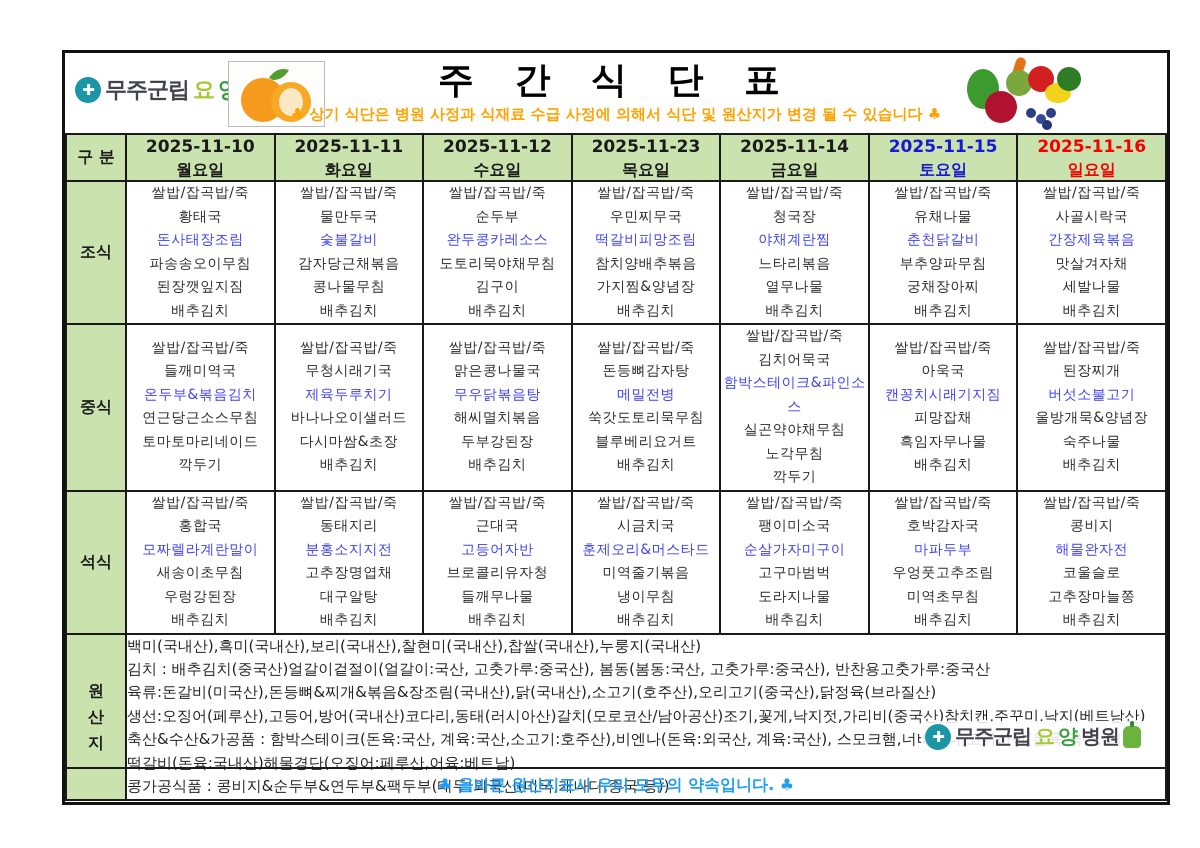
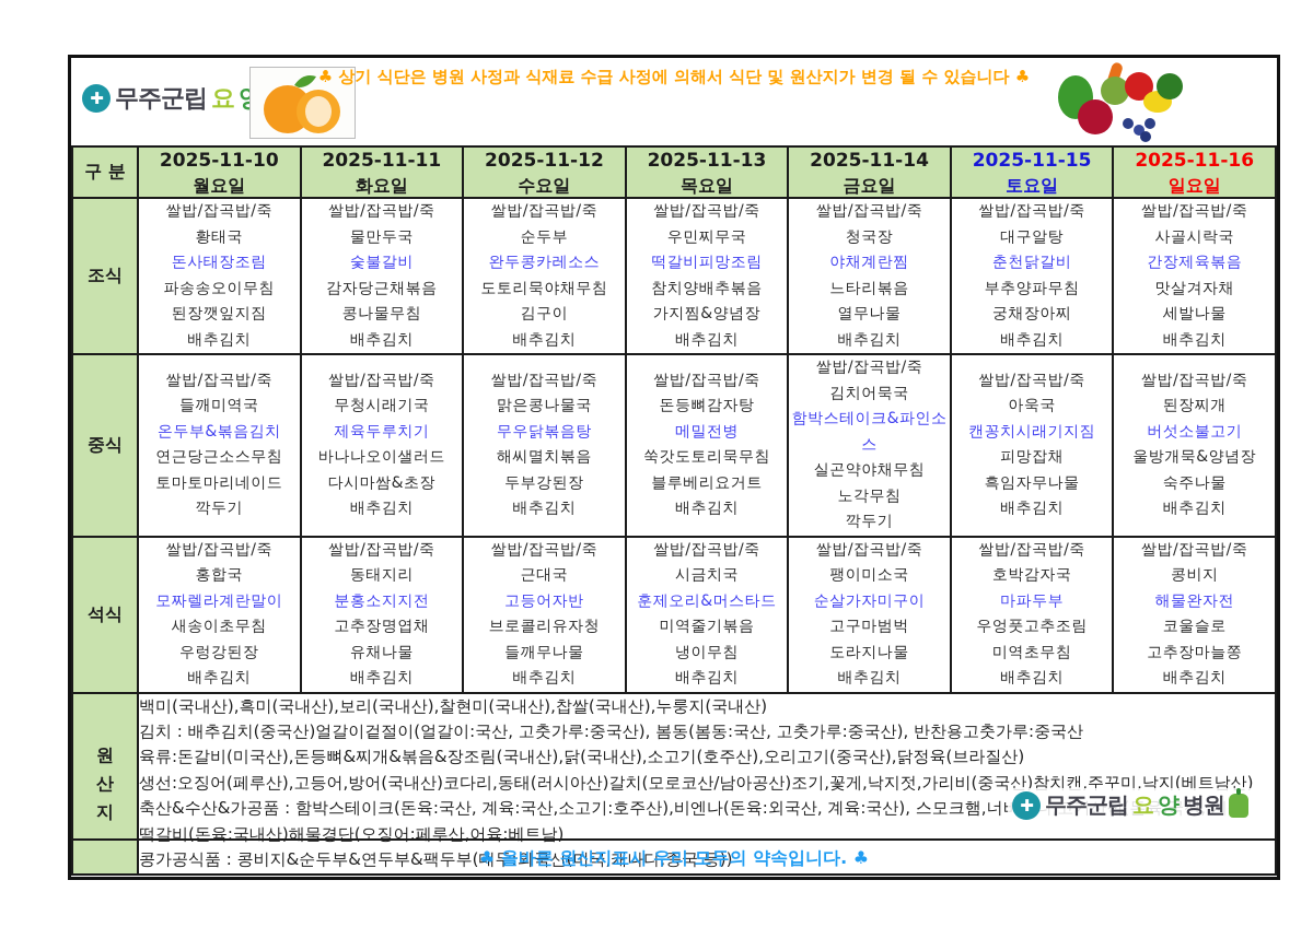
  ✚
  무주군립
  요
- 주 간 식 단 표
  ♣ 상기 식단은 병원 사정과 식재료 수급 사정에 의해서 식단 및 원산지가 변경 될 수 있습니다 ♣
- 구 분	2025-11-10월요일	2025-11-11화요일	2025-11-12수요일	2025-11-23목요일	2025-11-14금요일	2025-11-15토요일	2025-11-16일요일
+ 구 분	2025-11-10월요일	2025-11-11화요일	2025-11-12수요일	2025-11-13목요일	2025-11-14금요일	2025-11-15토요일	2025-11-16일요일
- 조식	쌀밥/잡곡밥/죽황태국돈사태장조림파송송오이무침된장깻잎지짐배추김치	쌀밥/잡곡밥/죽물만두국숯불갈비감자당근채볶음콩나물무침배추김치	쌀밥/잡곡밥/죽순두부완두콩카레소스도토리묵야채무침김구이배추김치	쌀밥/잡곡밥/죽우민찌무국떡갈비피망조림참치양배추볶음가지찜&양념장배추김치	쌀밥/잡곡밥/죽청국장야채계란찜느타리볶음열무나물배추김치	쌀밥/잡곡밥/죽유채나물춘천닭갈비부추양파무침궁채장아찌배추김치	쌀밥/잡곡밥/죽사골시락국간장제육볶음맛살겨자채세발나물배추김치
+ 조식	쌀밥/잡곡밥/죽황태국돈사태장조림파송송오이무침된장깻잎지짐배추김치	쌀밥/잡곡밥/죽물만두국숯불갈비감자당근채볶음콩나물무침배추김치	쌀밥/잡곡밥/죽순두부완두콩카레소스도토리묵야채무침김구이배추김치	쌀밥/잡곡밥/죽우민찌무국떡갈비피망조림참치양배추볶음가지찜&양념장배추김치	쌀밥/잡곡밥/죽청국장야채계란찜느타리볶음열무나물배추김치	쌀밥/잡곡밥/죽대구알탕춘천닭갈비부추양파무침궁채장아찌배추김치	쌀밥/잡곡밥/죽사골시락국간장제육볶음맛살겨자채세발나물배추김치
  중식	쌀밥/잡곡밥/죽들깨미역국온두부&볶음김치연근당근소스무침토마토마리네이드깍두기	쌀밥/잡곡밥/죽무청시래기국제육두루치기바나나오이샐러드다시마쌈&초장배추김치	쌀밥/잡곡밥/죽맑은콩나물국무우닭볶음탕해씨멸치볶음두부강된장배추김치	쌀밥/잡곡밥/죽돈등뼈감자탕메밀전병쑥갓도토리묵무침블루베리요거트배추김치	쌀밥/잡곡밥/죽김치어묵국함박스테이크&파인소스실곤약야채무침노각무침깍두기	쌀밥/잡곡밥/죽아욱국캔꽁치시래기지짐피망잡채흑임자무나물배추김치	쌀밥/잡곡밥/죽된장찌개버섯소불고기울방개묵&양념장숙주나물배추김치
- 석식	쌀밥/잡곡밥/죽홍합국모짜렐라계란말이새송이초무침우렁강된장배추김치	쌀밥/잡곡밥/죽동태지리분홍소지지전고추장명엽채대구알탕배추김치	쌀밥/잡곡밥/죽근대국고등어자반브로콜리유자청들깨무나물배추김치	쌀밥/잡곡밥/죽시금치국훈제오리&머스타드미역줄기볶음냉이무침배추김치	쌀밥/잡곡밥/죽팽이미소국순살가자미구이고구마범벅도라지나물배추김치	쌀밥/잡곡밥/죽호박감자국마파두부우엉풋고추조림미역초무침배추김치	쌀밥/잡곡밥/죽콩비지해물완자전코울슬로고추장마늘쫑배추김치
+ 석식	쌀밥/잡곡밥/죽홍합국모짜렐라계란말이새송이초무침우렁강된장배추김치	쌀밥/잡곡밥/죽동태지리분홍소지지전고추장명엽채유채나물배추김치	쌀밥/잡곡밥/죽근대국고등어자반브로콜리유자청들깨무나물배추김치	쌀밥/잡곡밥/죽시금치국훈제오리&머스타드미역줄기볶음냉이무침배추김치	쌀밥/잡곡밥/죽팽이미소국순살가자미구이고구마범벅도라지나물배추김치	쌀밥/잡곡밥/죽호박감자국마파두부우엉풋고추조림미역초무침배추김치	쌀밥/잡곡밥/죽콩비지해물완자전코울슬로고추장마늘쫑배추김치
  원 산 지	백미(국내산),흑미(국내산),보리(국내산),찰현미(국내산),찹쌀(국내산),누룽지(국내산)김치 : 배추김치(중국산)얼갈이겉절이(얼갈이:국산, 고춧가루:중국산), 봄동(봄동:국산, 고춧가루:중국산), 반찬용고춧가루:중국산육류:돈갈비(미국산),돈등뼈&찌개&볶음&장조림(국내산),닭(국내산),소고기(호주산),오리고기(중국산),닭정육(브라질산)생선:오징어(페루산),고등어,방어(국내산)코다리,동태(러시아산)갈치(모로코산/남아공산)조기,꽃게,낙지젓,가리비(중국산)참치캔,주꾸미,낙지(베트남산)축산&수산&가공품 : 함박스테이크(돈육:국산, 계육:국산,소고기:호주산),비엔나(돈육:외국산, 계육:국산), 스모크햄,너비니,고기산적(돈육:국산, 계떡갈비(돈육:국내산)해물경단(오징어:페루산,어육:베트남)콩가공식품 : 콩비지&순두부&연두부&팩두부(대두:외국산(미국,캐나다,중국 등))
  ✚
  무주군립
  요
  양
  병원
  ♣ 올바른 원산지표시 우리 모두의 약속입니다. ♣
